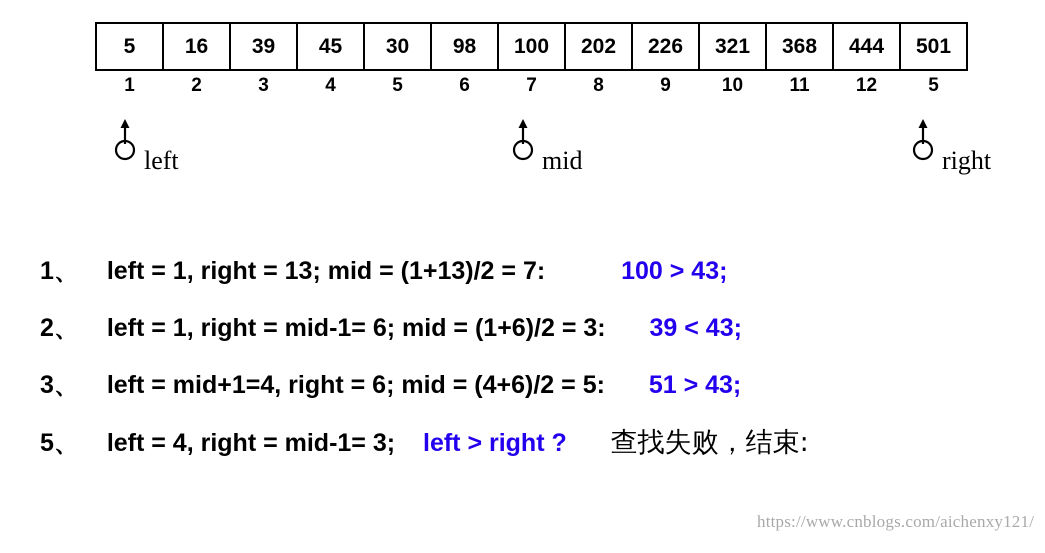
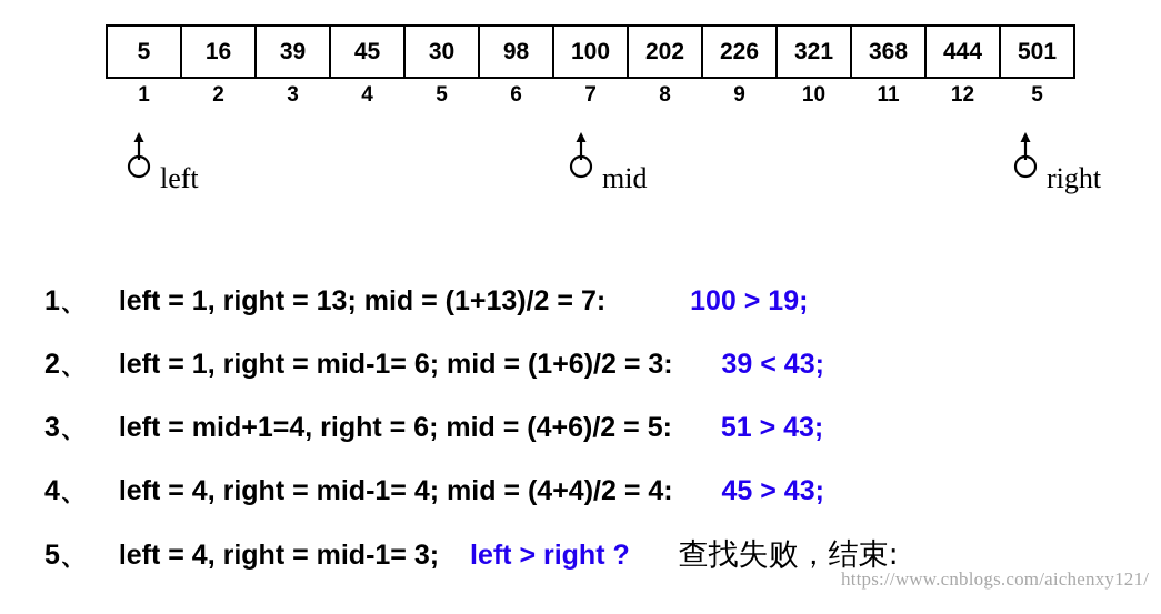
  5	16	39	45	30	98	100	202	226	321	368	444	501
  1	2	3	4	5	6	7	8	9	10	11	12	5
  left
  mid
  right
- 1、 left = 1, right = 13; mid = (1+13)/2 = 7: 100 > 43;
+ 1、 left = 1, right = 13; mid = (1+13)/2 = 7: 100 > 19;
  2、 left = 1, right = mid-1= 6; mid = (1+6)/2 = 3: 39 < 43;
  3、 left = mid+1=4, right = 6; mid = (4+6)/2 = 5: 51 > 43;
+ 4、 left = 4, right = mid-1= 4; mid = (4+4)/2 = 4: 45 > 43;
  5、 left = 4, right = mid-1= 3; left > right ? 查找失败，结束:
  https://www.cnblogs.com/aichenxy121/
